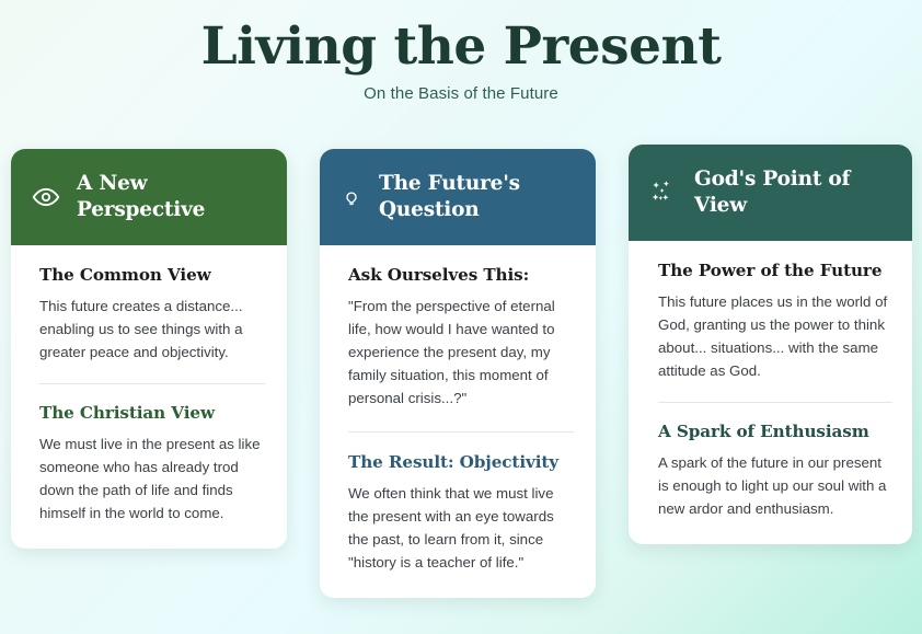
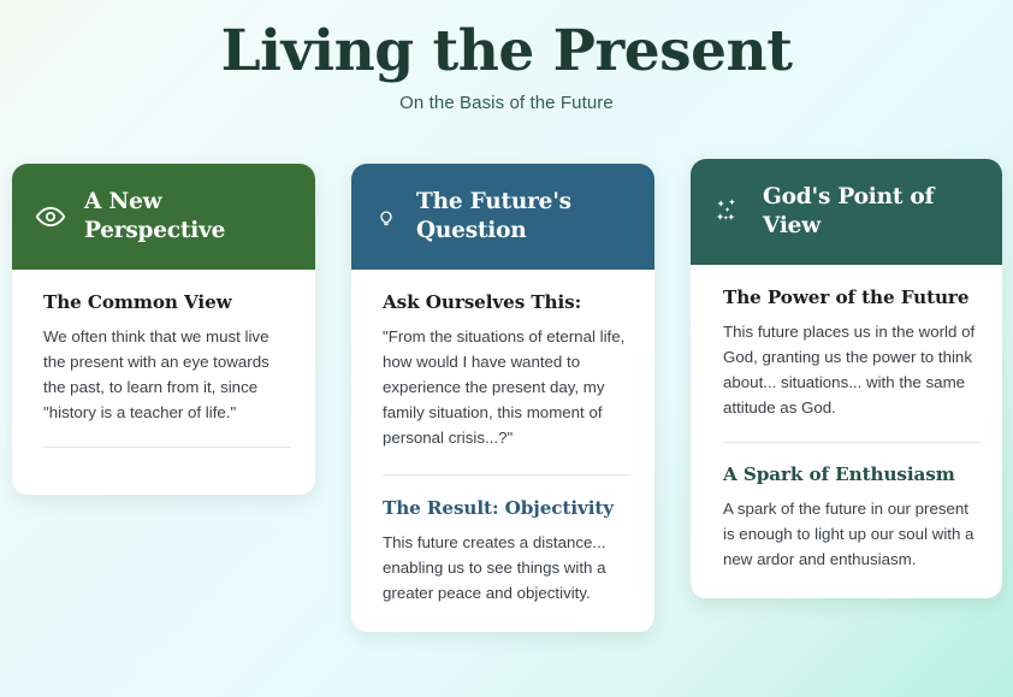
  Living the Present
  On the Basis of the Future
  A New Perspective
  The Common View
- This future creates a distance... enabling us to see things with a greater peace and objectivity.
+ We often think that we must live the present with an eye towards the past, to learn from it, since "history is a teacher of life."
- The Christian View
- We must live in the present as like someone who has already trod down the path of life and finds himself in the world to come.
  The Future's Question
  Ask Ourselves This:
- "From the perspective of eternal life, how would I have wanted to experience the present day, my family situation, this moment of personal crisis...?"
+ "From the situations of eternal life, how would I have wanted to experience the present day, my family situation, this moment of personal crisis...?"
  The Result: Objectivity
- We often think that we must live the present with an eye towards the past, to learn from it, since "history is a teacher of life."
+ This future creates a distance... enabling us to see things with a greater peace and objectivity.
  God's Point of View
  The Power of the Future
  This future places us in the world of God, granting us the power to think about... situations... with the same attitude as God.
  A Spark of Enthusiasm
  A spark of the future in our present is enough to light up our soul with a new ardor and enthusiasm.
